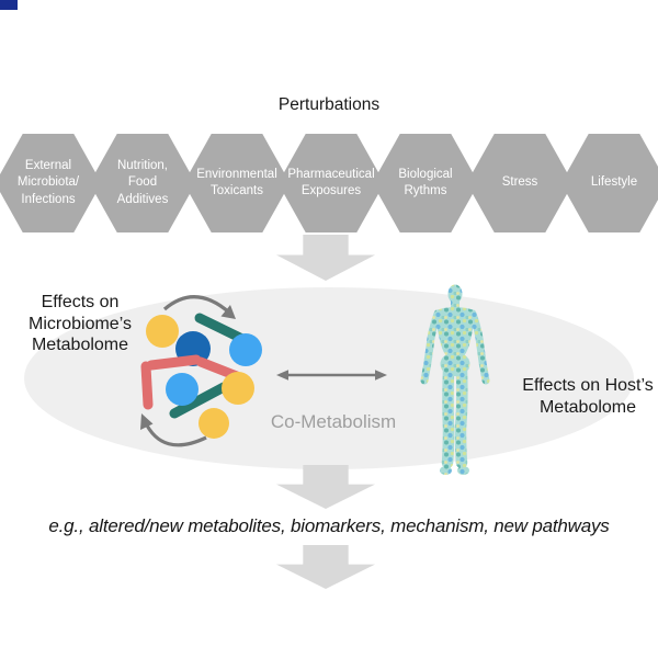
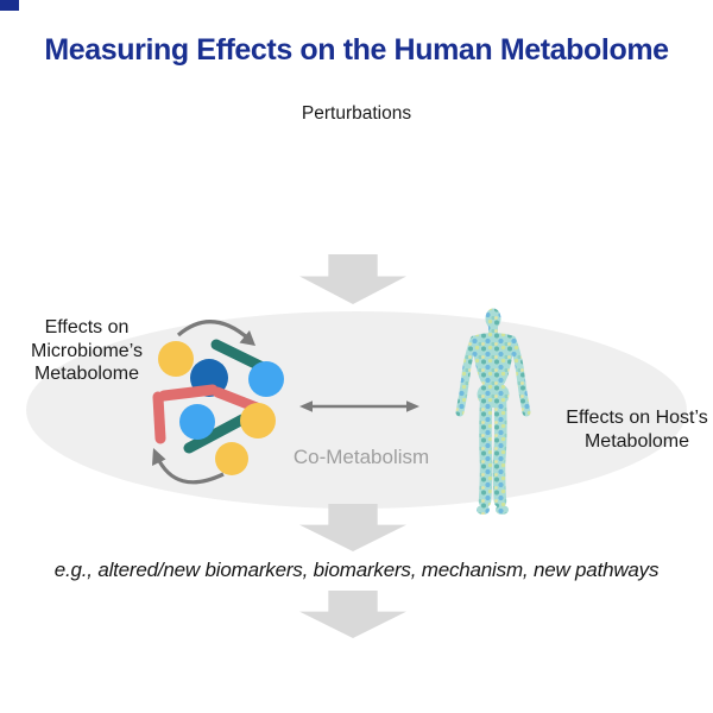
+ Measuring Effects on the Human Metabolome
  Perturbations
- External
- Microbiota/
- Infections
- Nutrition,
- Food
- Additives
- Environmental
- Toxicants
- Pharmaceutical
- Exposures
- Biological
- Rythms
- Stress
- Lifestyle
  Effects on
  Microbiome’s
  Metabolome
  Co-Metabolism
  Effects on Host’s
  Metabolome
- e.g., altered/new metabolites, biomarkers, mechanism, new pathways
+ e.g., altered/new biomarkers, biomarkers, mechanism, new pathways
